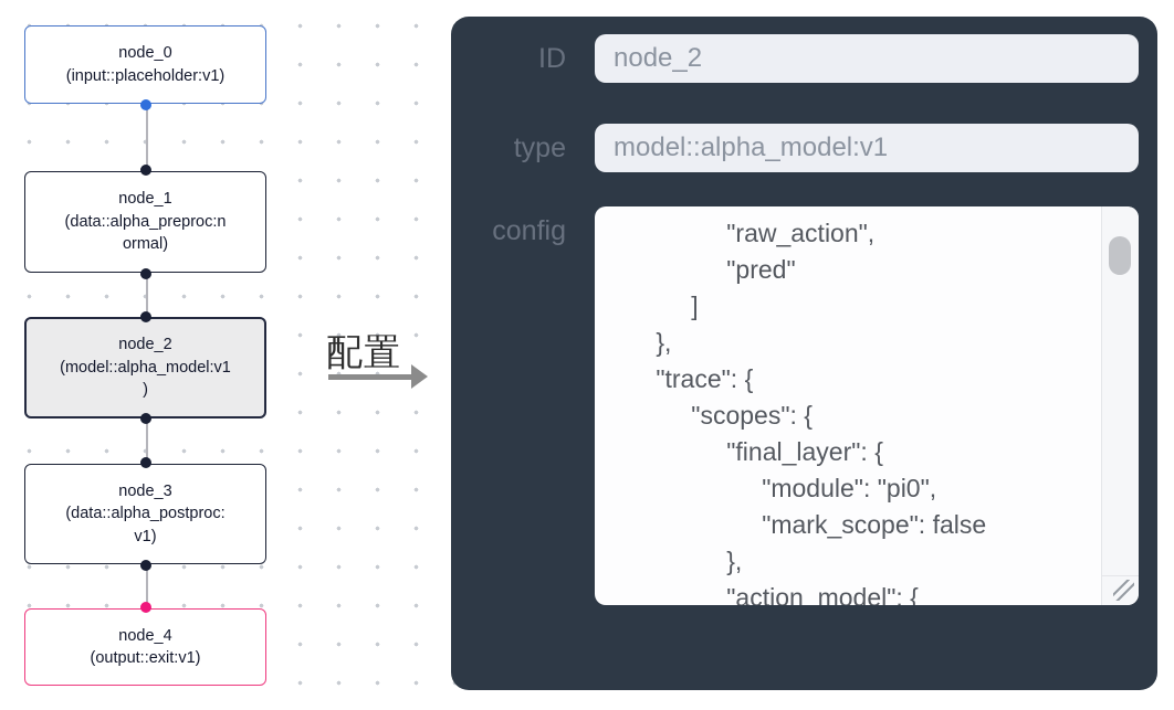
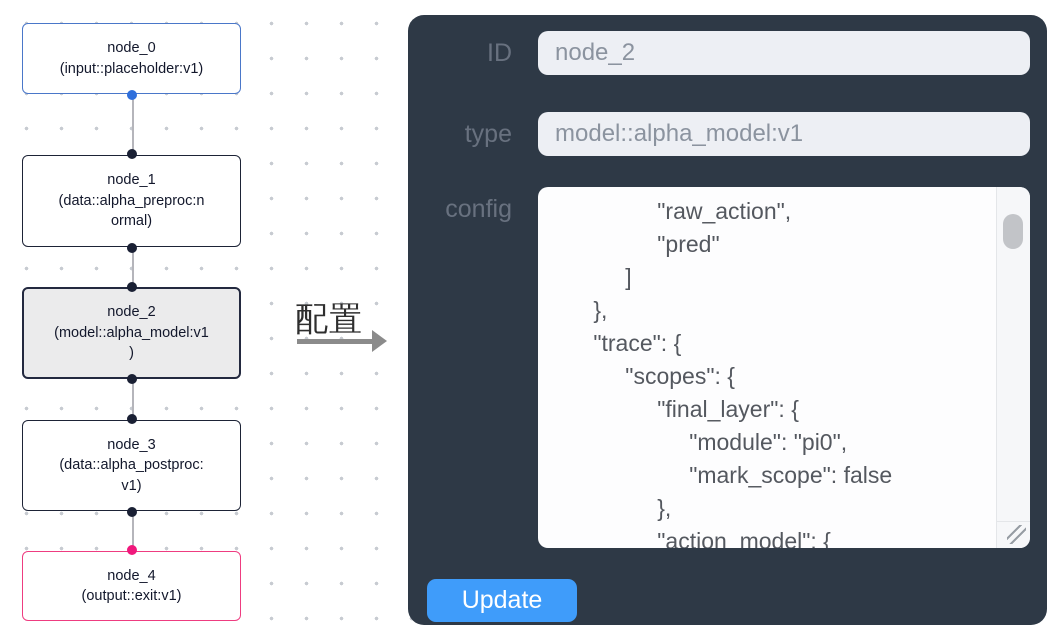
  node_0
  (input::placeholder:v1)
  node_1
  (data::alpha_preproc:n
  ormal)
  node_2
  (model::alpha_model:v1
  )
  node_3
  (data::alpha_postproc:
  v1)
  node_4
  (output::exit:v1)
  配置
  ID
  node_2
  type
  model::alpha_model:v1
  config
  "raw_action",
  "pred"
  ]
  },
  "trace": {
  "scopes": {
  "final_layer": {
  "module": "pi0",
  "mark_scope": false
  },
  "action_model": {
+ Update
